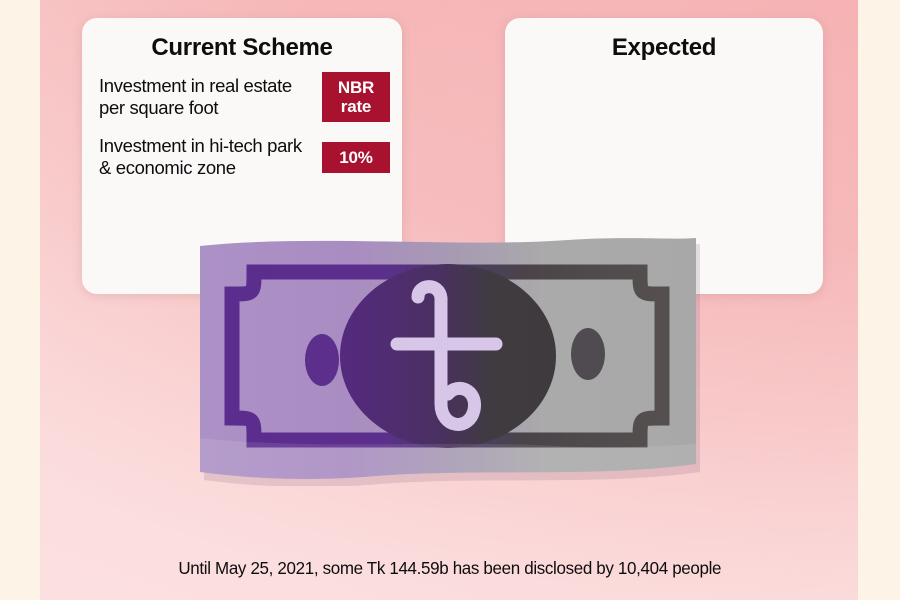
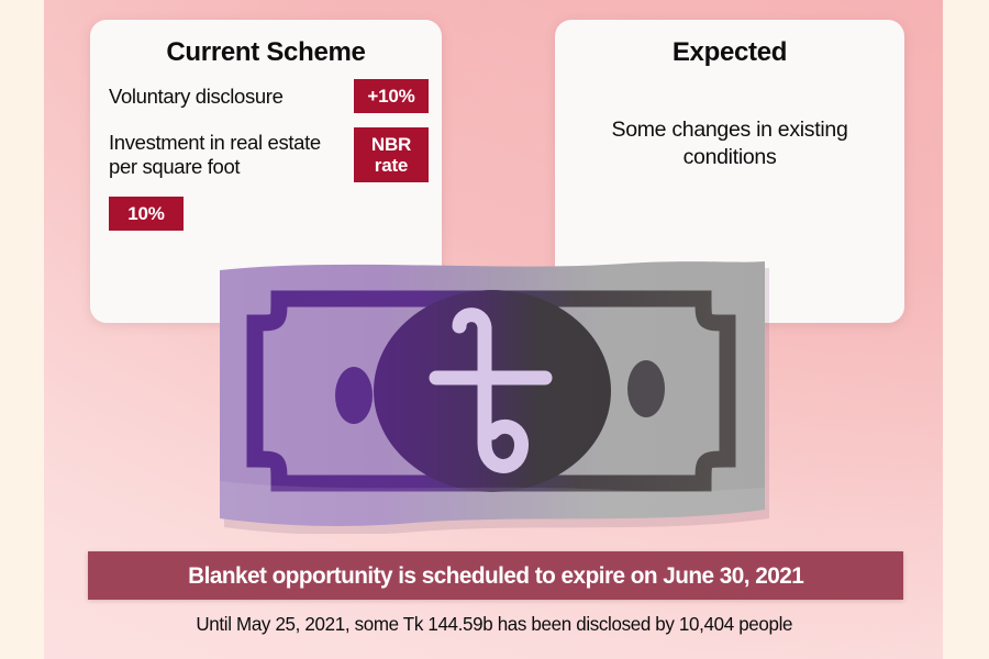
  Current Scheme
+ Voluntary disclosure
+ +10%
  Investment in real estate per square foot
  NBR
  rate
- Investment in hi-tech park & economic zone
  10%
  Expected
+ Some changes in existing conditions
+ Blanket opportunity is scheduled to expire on June 30, 2021
  Until May 25, 2021, some Tk 144.59b has been disclosed by 10,404 people
